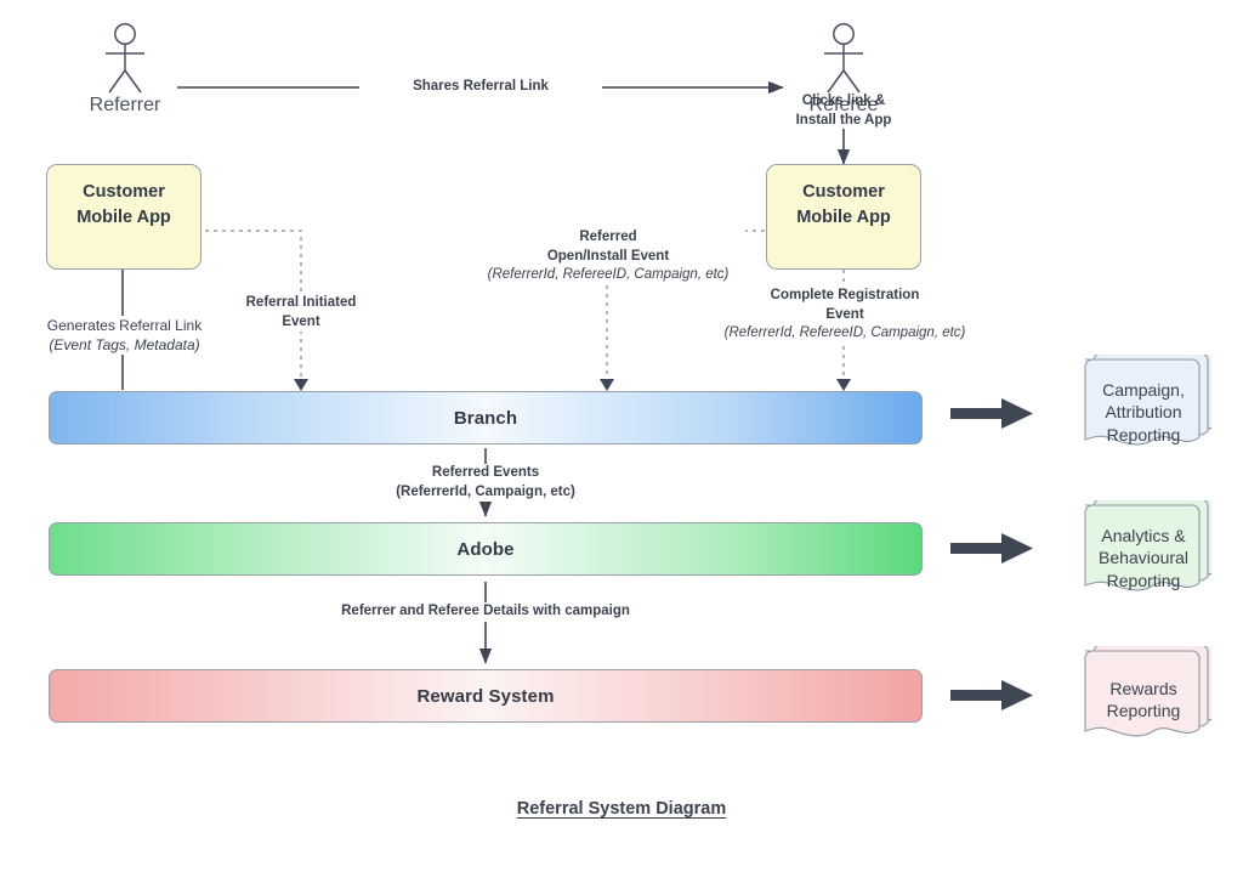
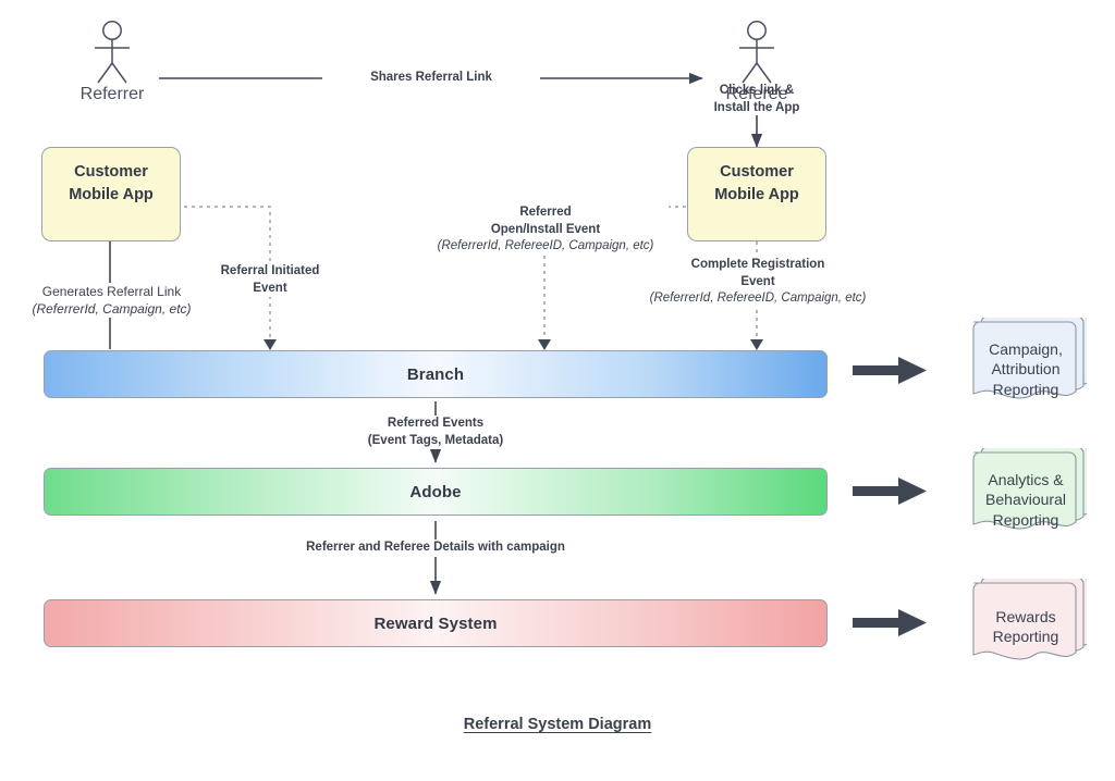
  Referrer
  Referee
  Clicks link &
  Install the App
  Shares Referral Link
  Customer
  Mobile App
  Customer
  Mobile App
  Generates Referral Link
- (Event Tags, Metadata)
+ (ReferrerId, Campaign, etc)
  Referral Initiated
  Event
  Referred
  Open/Install Event
  (ReferrerId, RefereeID, Campaign, etc)
  Complete Registration
  Event
  (ReferrerId, RefereeID, Campaign, etc)
  Referred Events
- (ReferrerId, Campaign, etc)
+ (Event Tags, Metadata)
  Referrer and Referee Details with campaign
  Branch
  Adobe
  Reward System
  Campaign,
  Attribution
  Reporting
  Analytics &
  Behavioural
  Reporting
  Rewards
  Reporting
  Referral System Diagram
